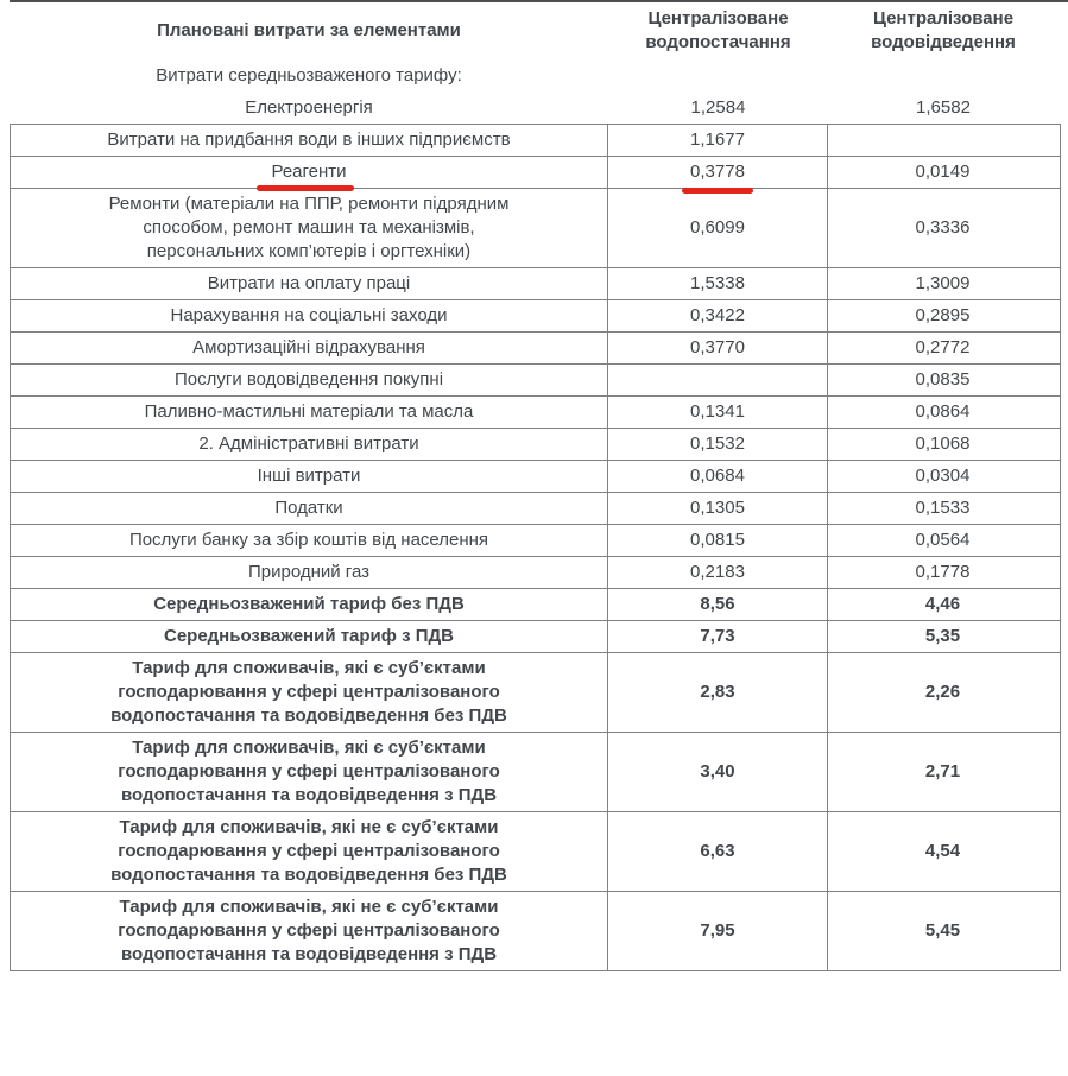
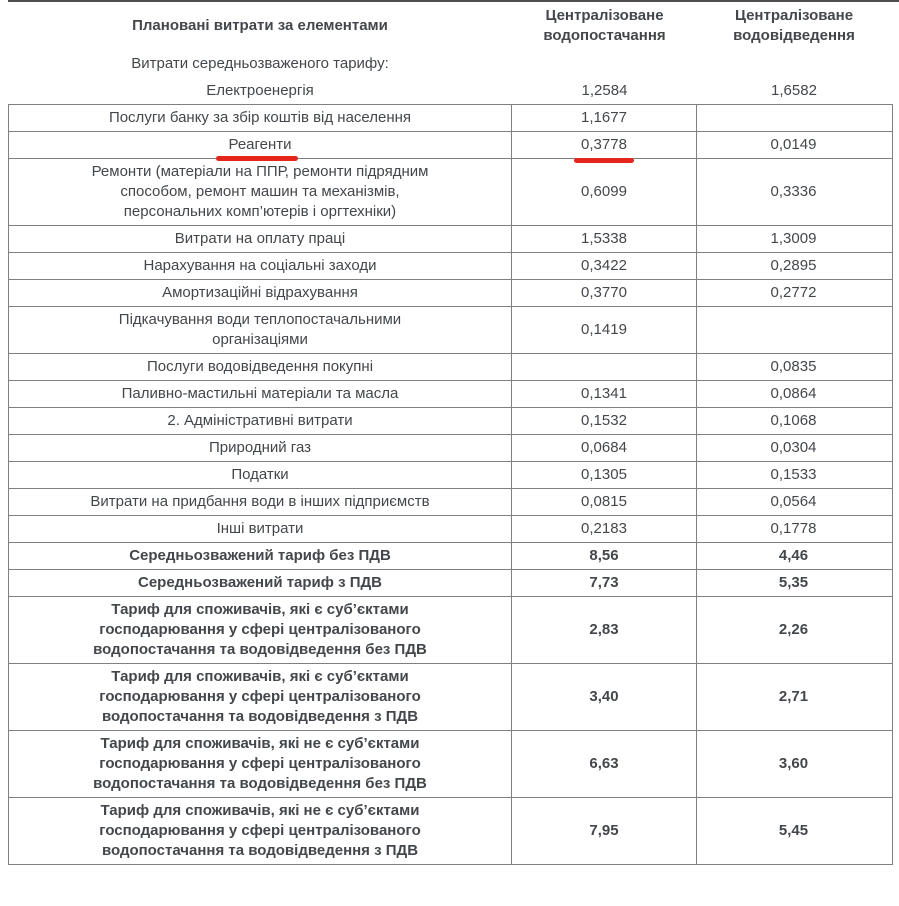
  Плановані витрати за елементами
  Централізоване
  водопостачання
  Централізоване
  водовідведення
  Витрати середньозваженого тарифу:
  Електроенергія
  1,2584
  1,6582
- Витрати на придбання води в інших підприємств
+ Послуги банку за збір коштів від населення
  1,1677
  Реагенти
  0,3778
  0,0149
  Ремонти (матеріали на ППР, ремонти підрядним
  способом, ремонт машин та механізмів,
  персональних комп’ютерів і оргтехніки)
  0,6099
  0,3336
  Витрати на оплату праці
  1,5338
  1,3009
  Нарахування на соціальні заходи
  0,3422
  0,2895
  Амортизаційні відрахування
  0,3770
  0,2772
+ Підкачування води теплопостачальними
+ організаціями
+ 0,1419
  Послуги водовідведення покупні
  0,0835
  Паливно-мастильні матеріали та масла
  0,1341
  0,0864
  2. Адміністративні витрати
  0,1532
  0,1068
- Інші витрати
+ Природний газ
  0,0684
  0,0304
  Податки
  0,1305
  0,1533
- Послуги банку за збір коштів від населення
+ Витрати на придбання води в інших підприємств
  0,0815
  0,0564
- Природний газ
+ Інші витрати
  0,2183
  0,1778
  Середньозважений тариф без ПДВ
  8,56
  4,46
  Середньозважений тариф з ПДВ
  7,73
  5,35
  Тариф для споживачів, які є суб’єктами
  господарювання у сфері централізованого
  водопостачання та водовідведення без ПДВ
  2,83
  2,26
  Тариф для споживачів, які є суб’єктами
  господарювання у сфері централізованого
  водопостачання та водовідведення з ПДВ
  3,40
  2,71
  Тариф для споживачів, які не є суб’єктами
  господарювання у сфері централізованого
  водопостачання та водовідведення без ПДВ
  6,63
- 4,54
+ 3,60
  Тариф для споживачів, які не є суб’єктами
  господарювання у сфері централізованого
  водопостачання та водовідведення з ПДВ
  7,95
  5,45
